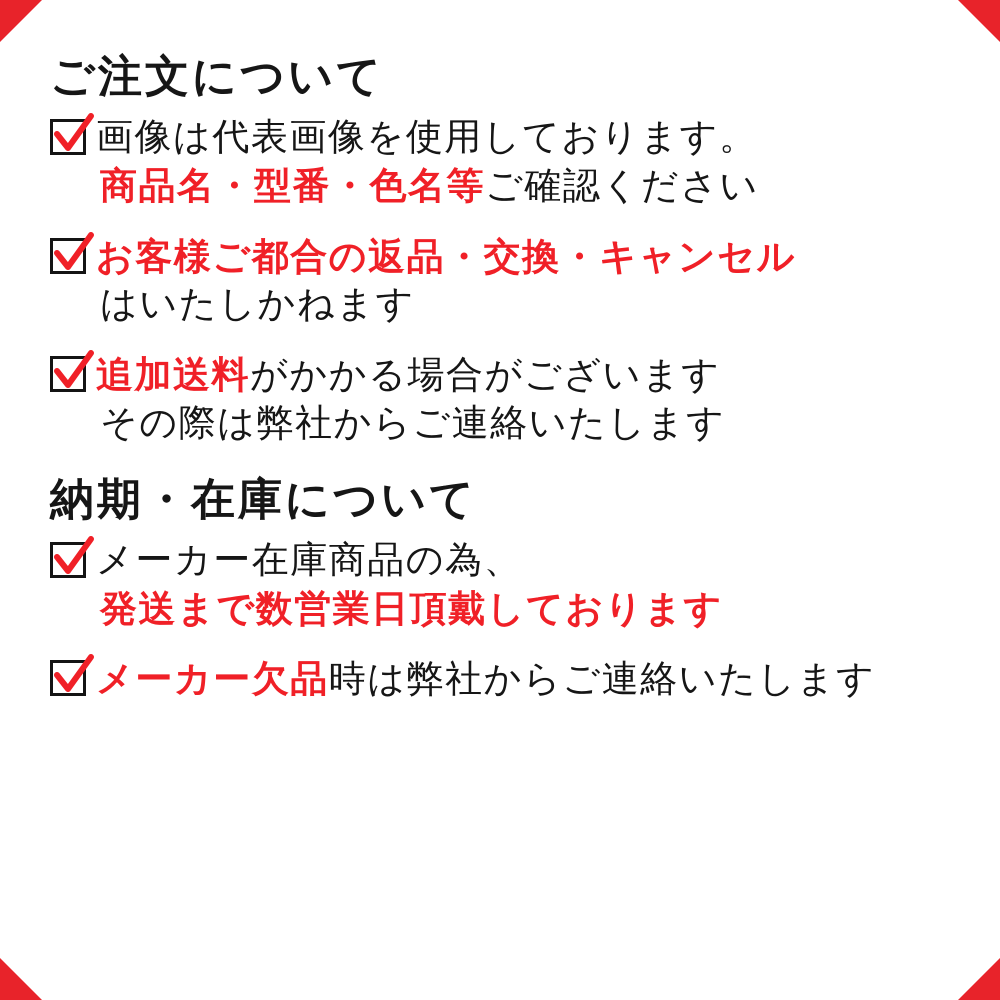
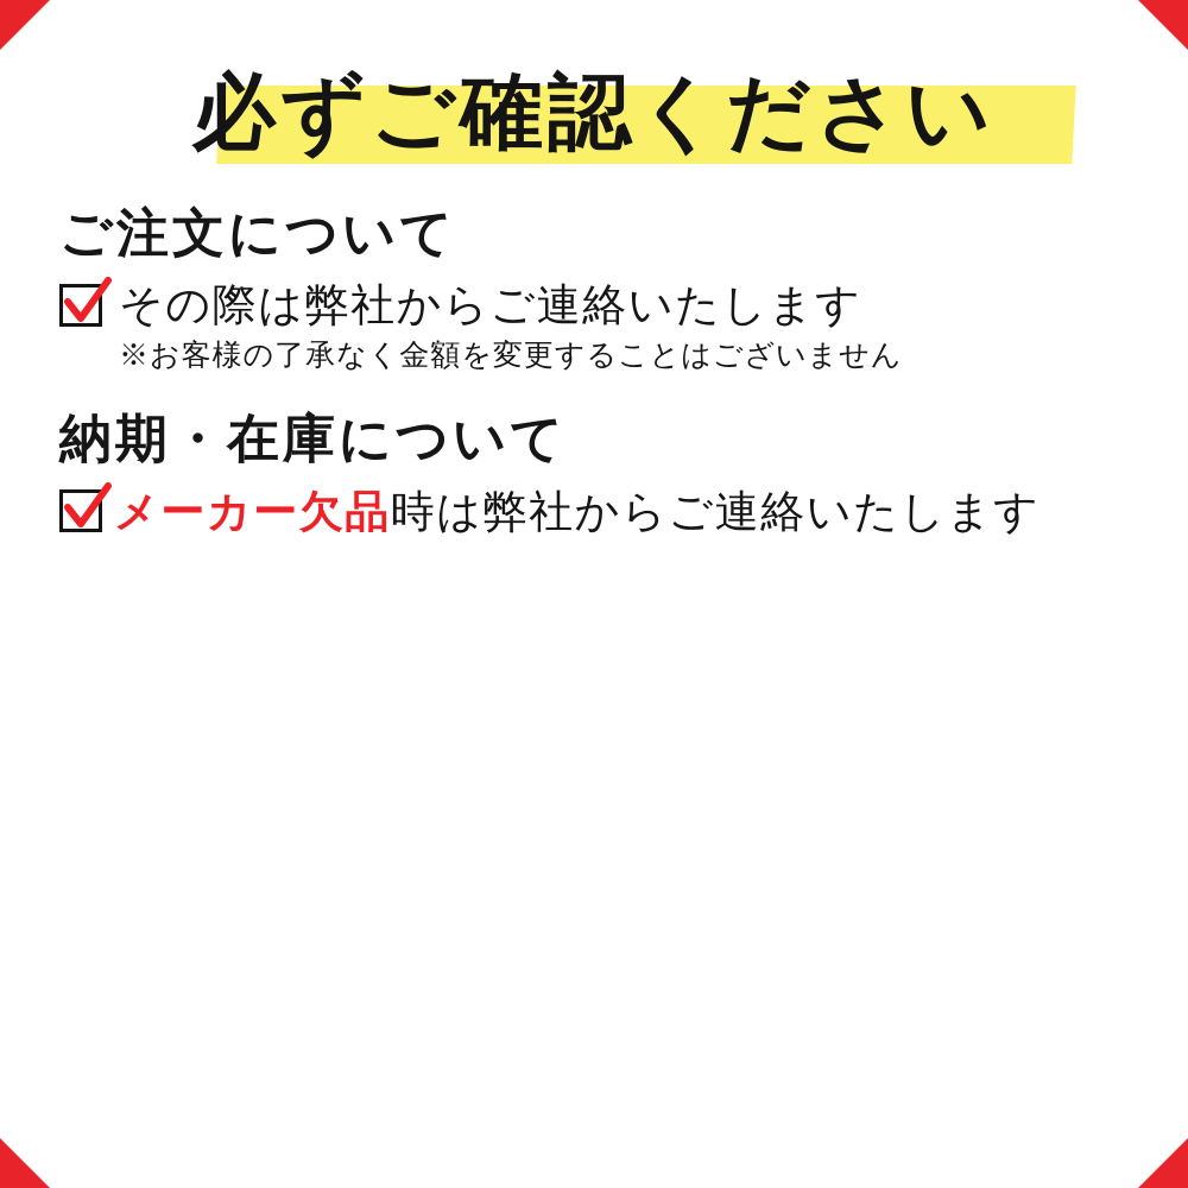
+ 必ずご確認ください
  ご注文について
- 画像は代表画像を使用しております。
- 商品名・型番・色名等ご確認ください
- お客様ご都合の返品・交換・キャンセル
- はいたしかねます
- 追加送料がかかる場合がございます
  その際は弊社からご連絡いたします
+ ※お客様の了承なく金額を変更することはございません
  納期・在庫について
- メーカー在庫商品の為、
- 発送まで数営業日頂戴しております
  メーカー欠品時は弊社からご連絡いたします
